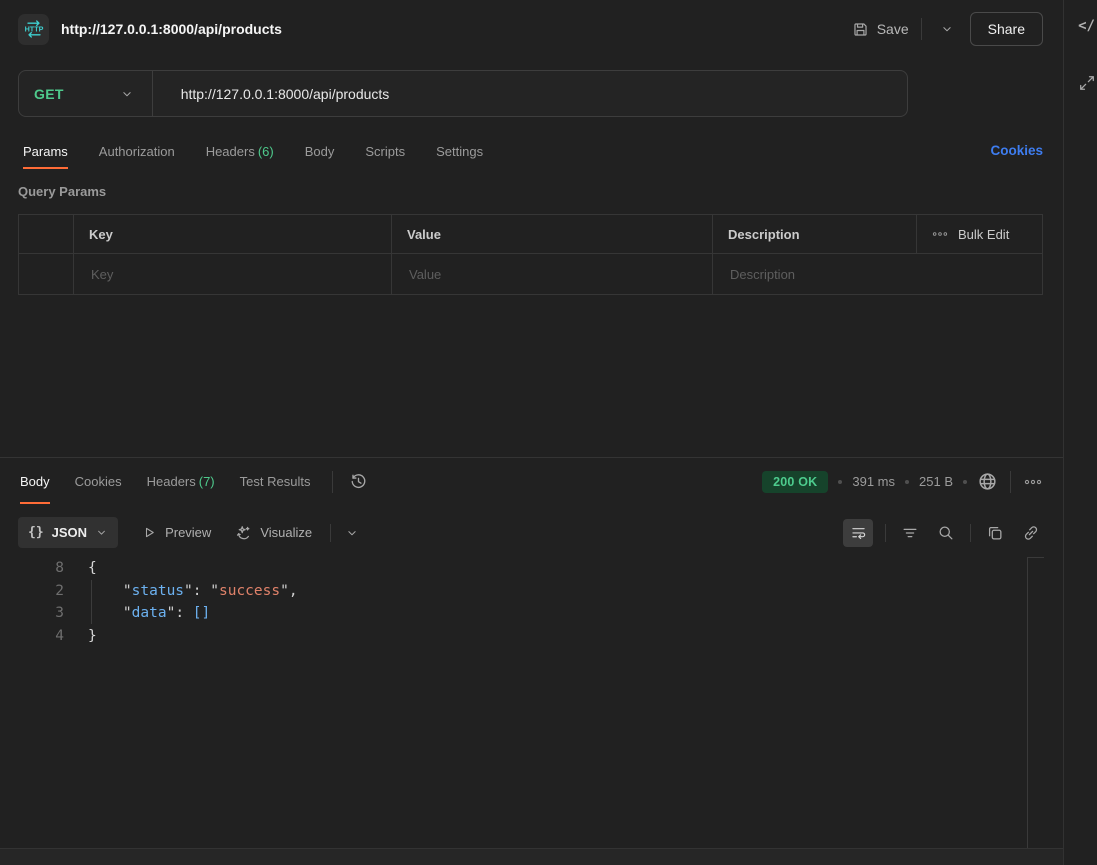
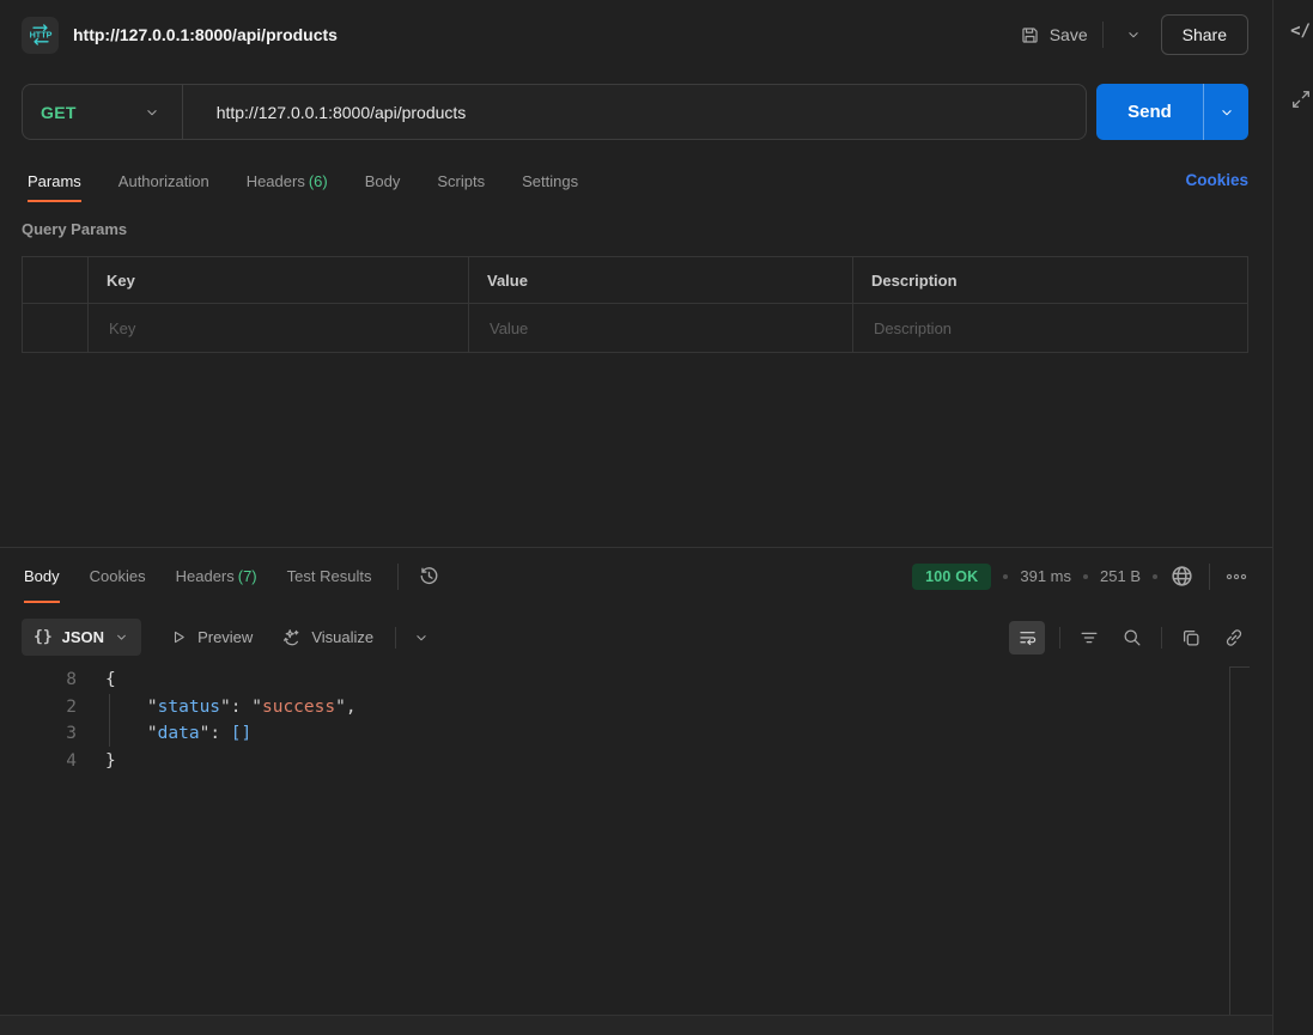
  HTTP
  http://127.0.0.1:8000/api/products
  Save
  Share
  GET
  http://127.0.0.1:8000/api/products
+ Send
  Params
  Authorization
  Headers (6)
  Body
  Scripts
  Settings
  Cookies
  Query Params
  Key
  Value
  Description
- Bulk Edit
  Key
  Value
  Description
  Body
  Cookies
  Headers (7)
  Test Results
- 200 OK
+ 100 OK
  391 ms
  251 B
  {}
  JSON
  Preview
  Visualize
  8
  {
  2
  "status": "success",
  3
  "data": []
  4
  }
  </
